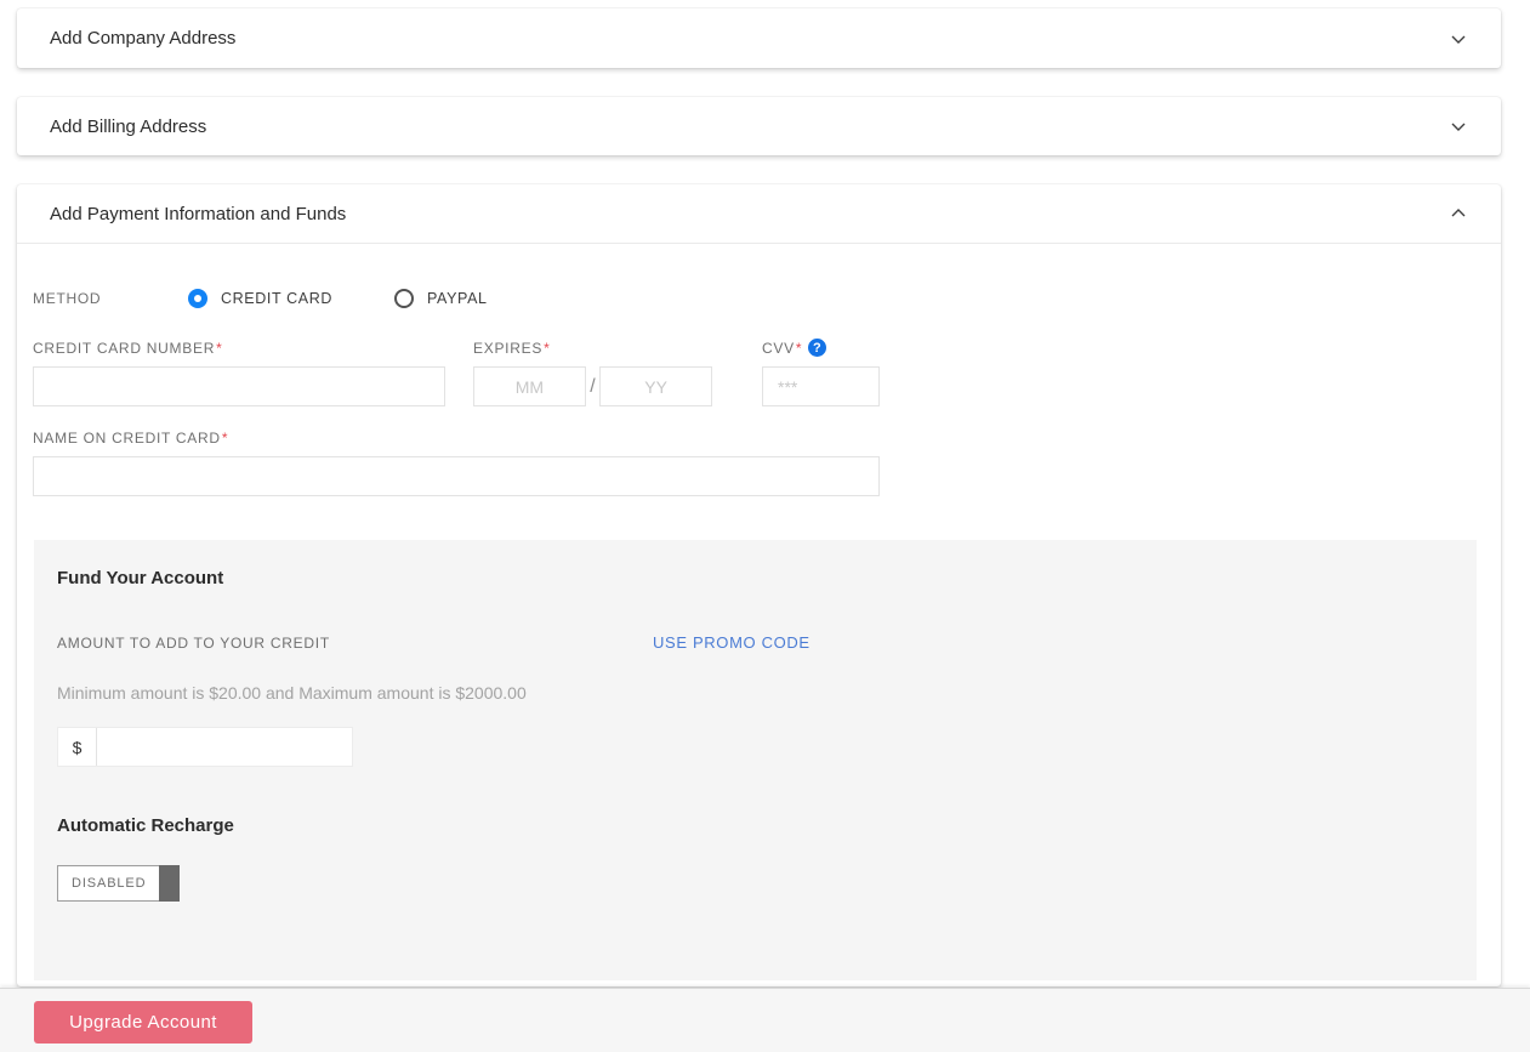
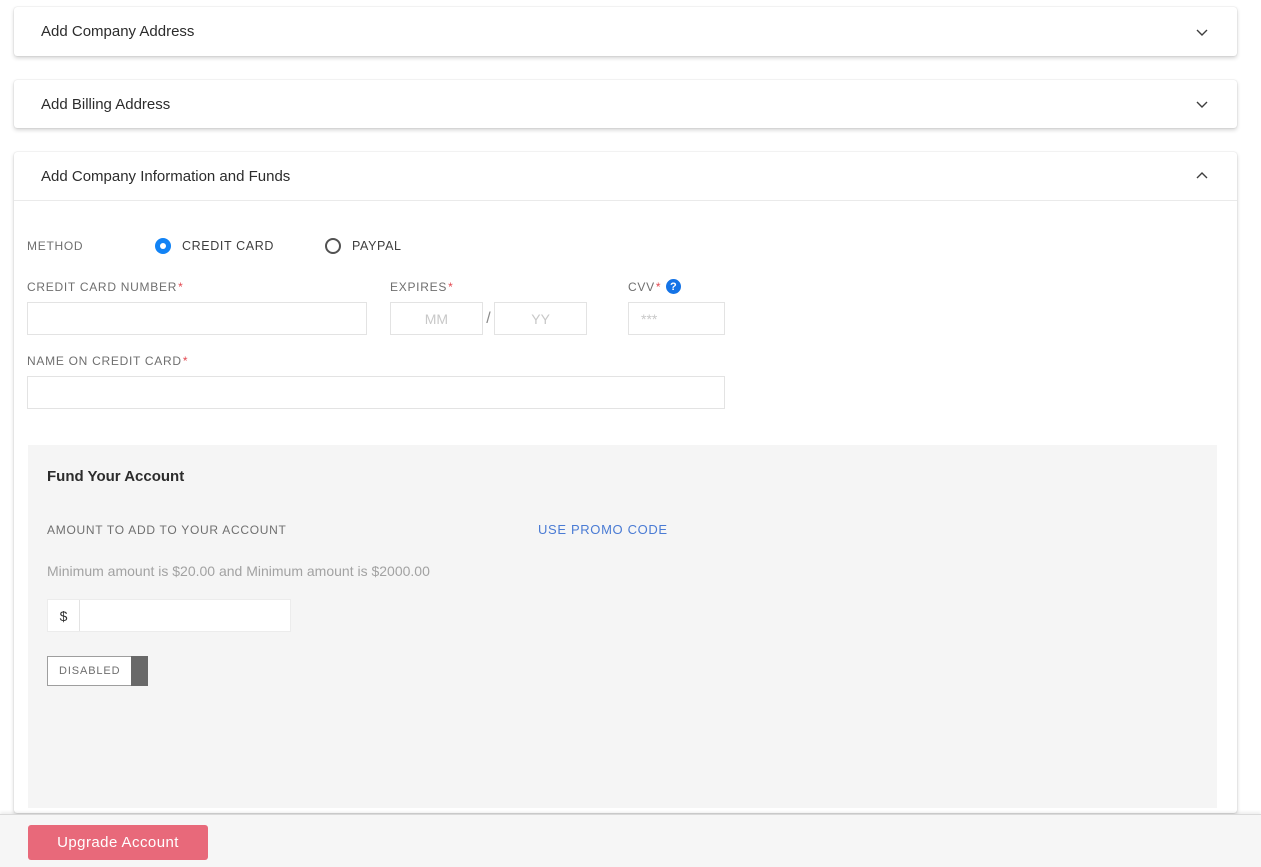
  Add Company Address
  Add Billing Address
- Add Payment Information and Funds
+ Add Company Information and Funds
  METHOD
  CREDIT CARD
  PAYPAL
  CREDIT CARD NUMBER
  *
  EXPIRES
  *
  MM
  /
  YY
  CVV
  *
  ?
  ***
  NAME ON CREDIT CARD
  *
  Fund Your Account
- AMOUNT TO ADD TO YOUR CREDIT
+ AMOUNT TO ADD TO YOUR ACCOUNT
  USE PROMO CODE
- Minimum amount is $20.00 and Maximum amount is $2000.00
+ Minimum amount is $20.00 and Minimum amount is $2000.00
  $
- Automatic Recharge
  DISABLED
  Upgrade Account
